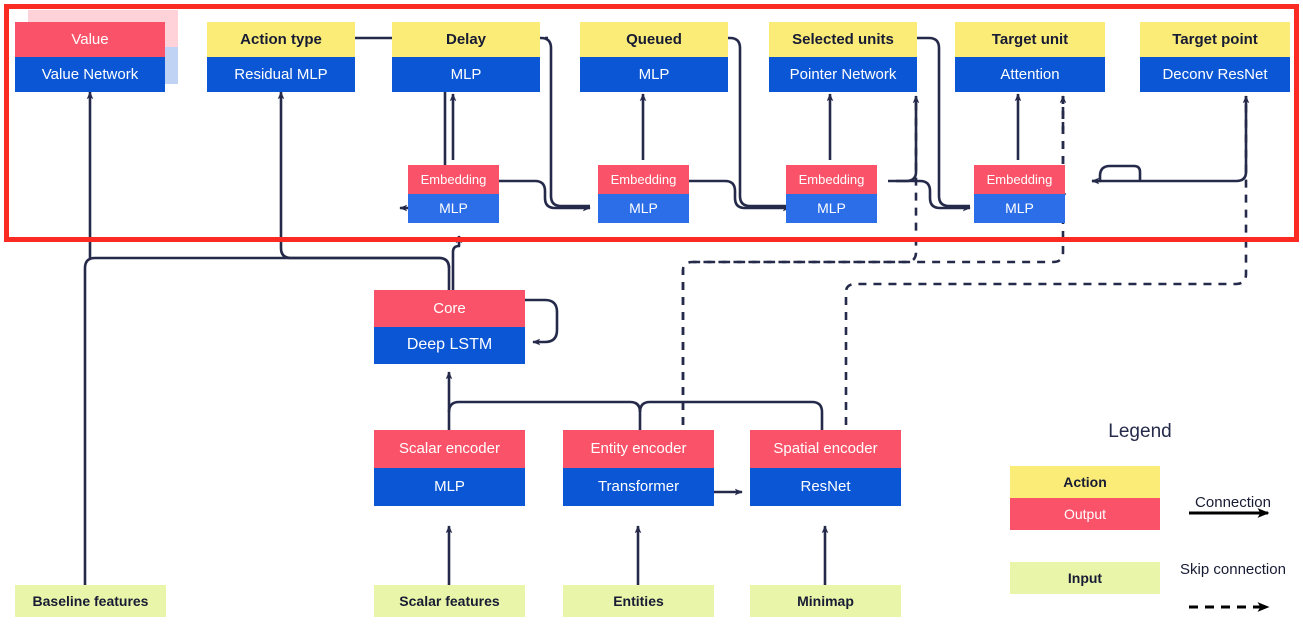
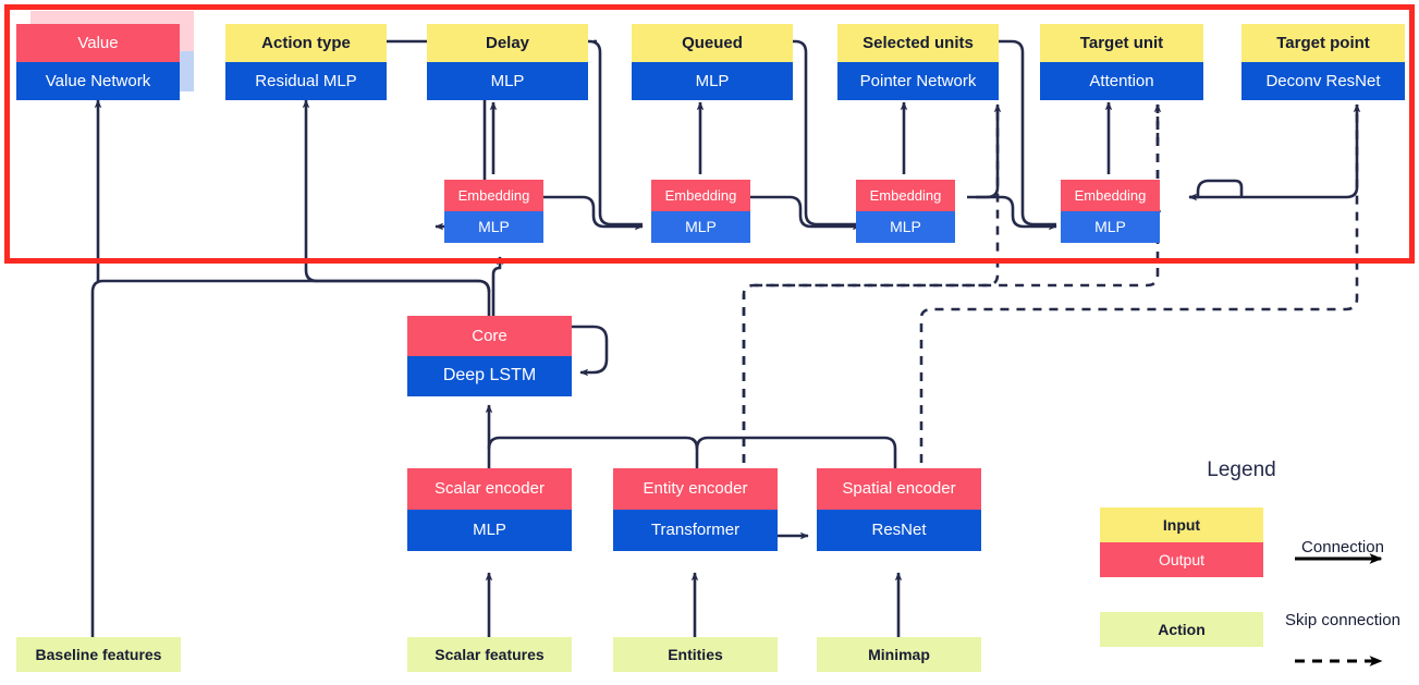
  Value
  Value Network
  Action type
  Residual MLP
  Delay
  MLP
  Queued
  MLP
  Selected units
  Pointer Network
  Target unit
  Attention
  Target point
  Deconv ResNet
  Embedding
  MLP
  Embedding
  MLP
  Embedding
  MLP
  Embedding
  MLP
  Core
  Deep LSTM
  Scalar encoder
  MLP
  Entity encoder
  Transformer
  Spatial encoder
  ResNet
  Baseline features
  Scalar features
  Entities
  Minimap
  Legend
- Action
+ Input
  Output
- Input
+ Action
  Connection
  Skip connection
